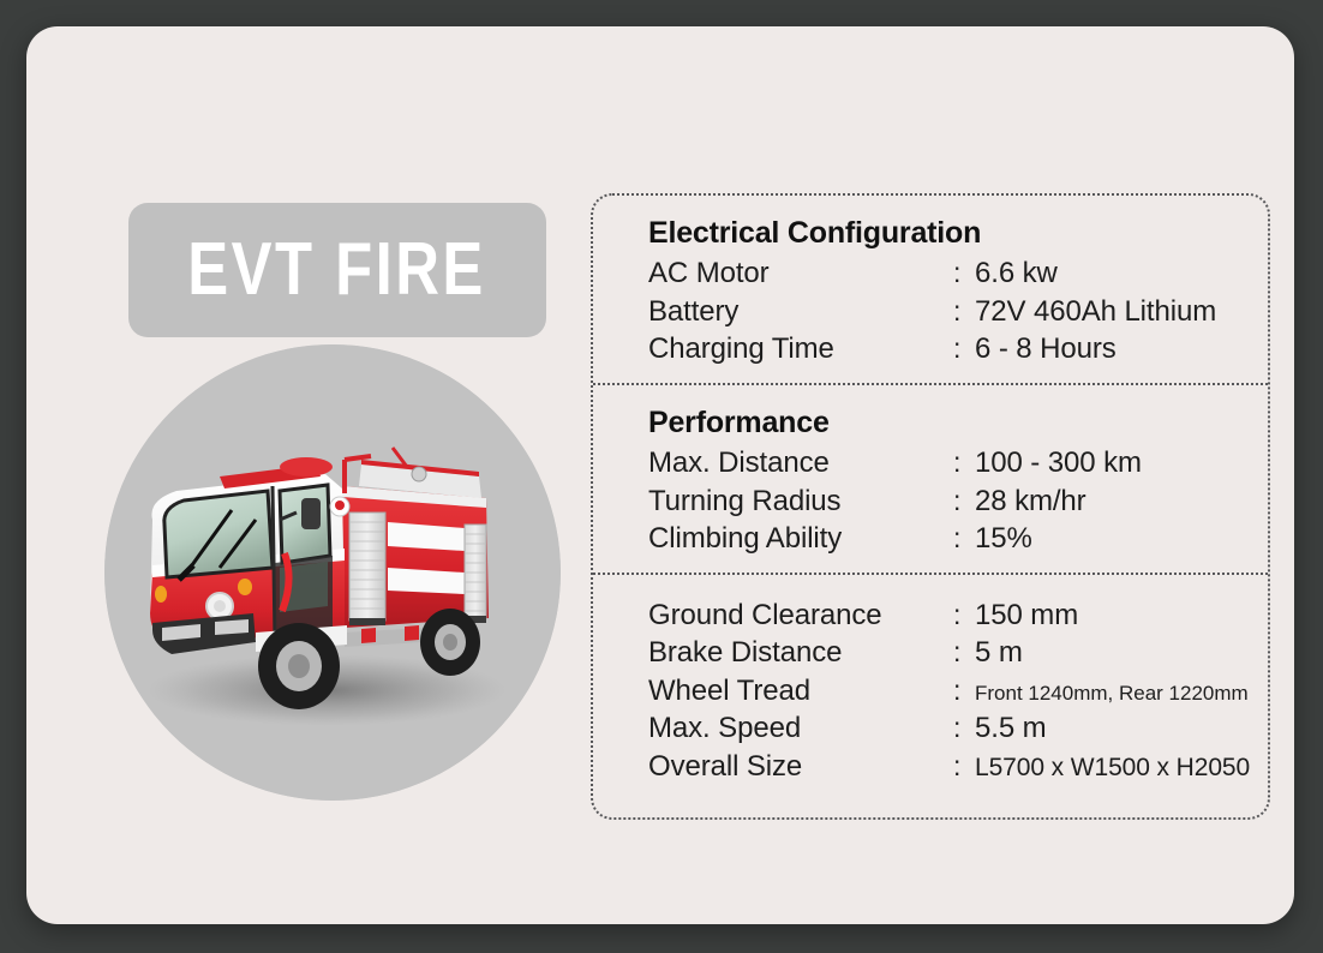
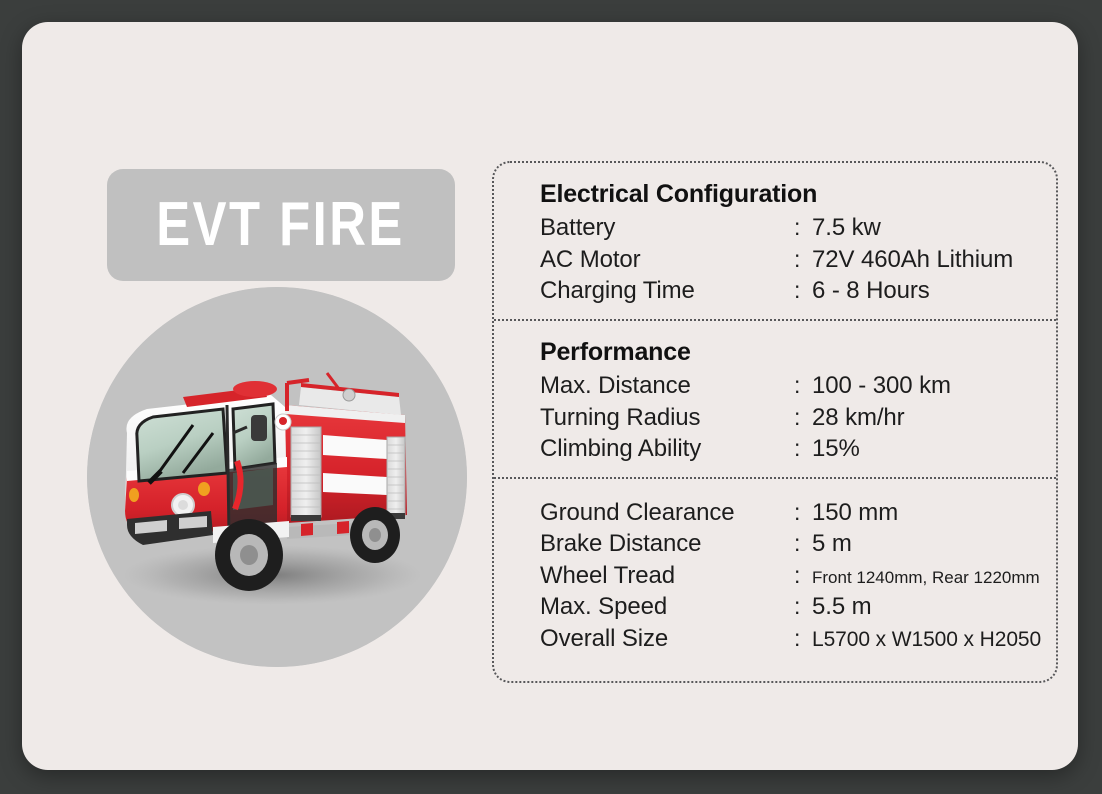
  EVT FIRE
  Electrical Configuration
- AC Motor
+ Battery
  :
- 6.6 kw
+ 7.5 kw
- Battery
+ AC Motor
  :
  72V 460Ah Lithium
  Charging Time
  :
  6 - 8 Hours
  Performance
  Max. Distance
  :
  100 - 300 km
  Turning Radius
  :
  28 km/hr
  Climbing Ability
  :
  15%
  Ground Clearance
  :
  150 mm
  Brake Distance
  :
  5 m
  Wheel Tread
  :
  Front 1240mm, Rear 1220mm
  Max. Speed
  :
  5.5 m
  Overall Size
  :
  L5700 x W1500 x H2050
